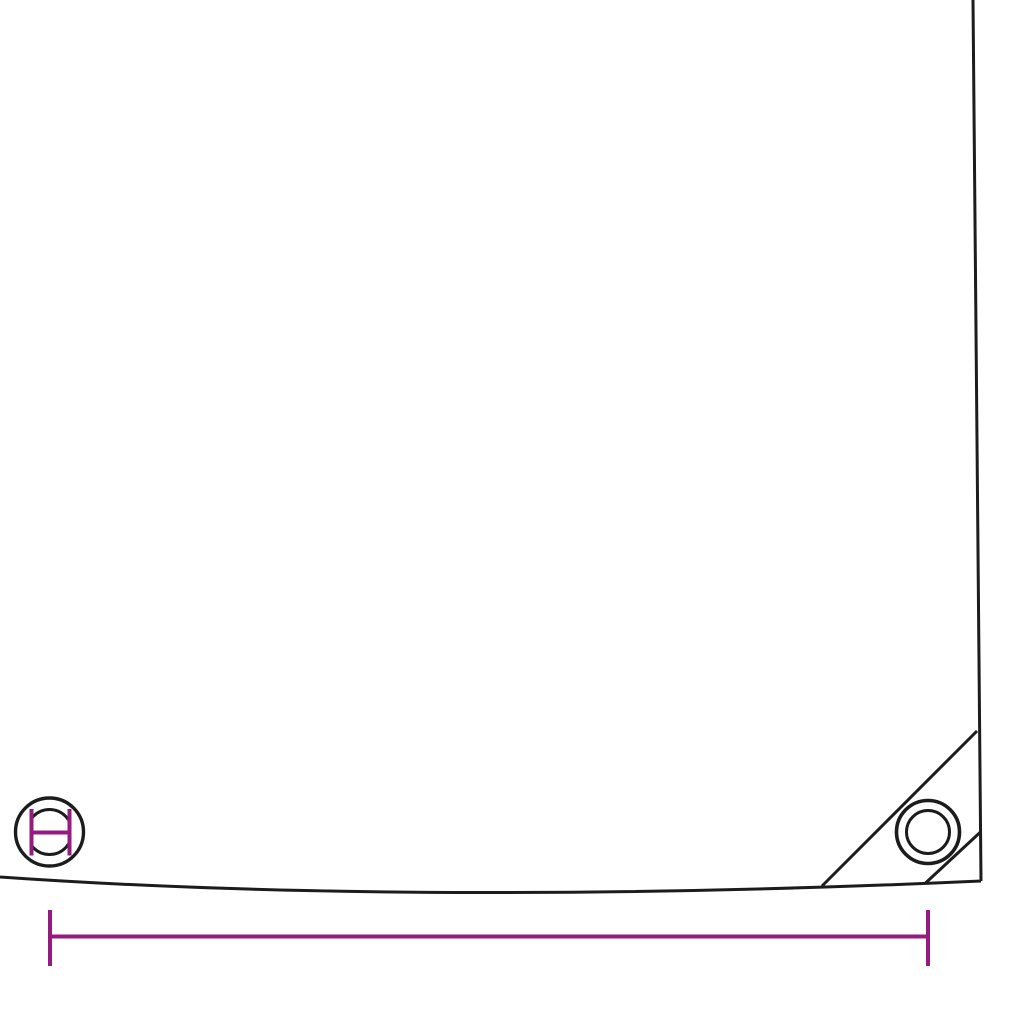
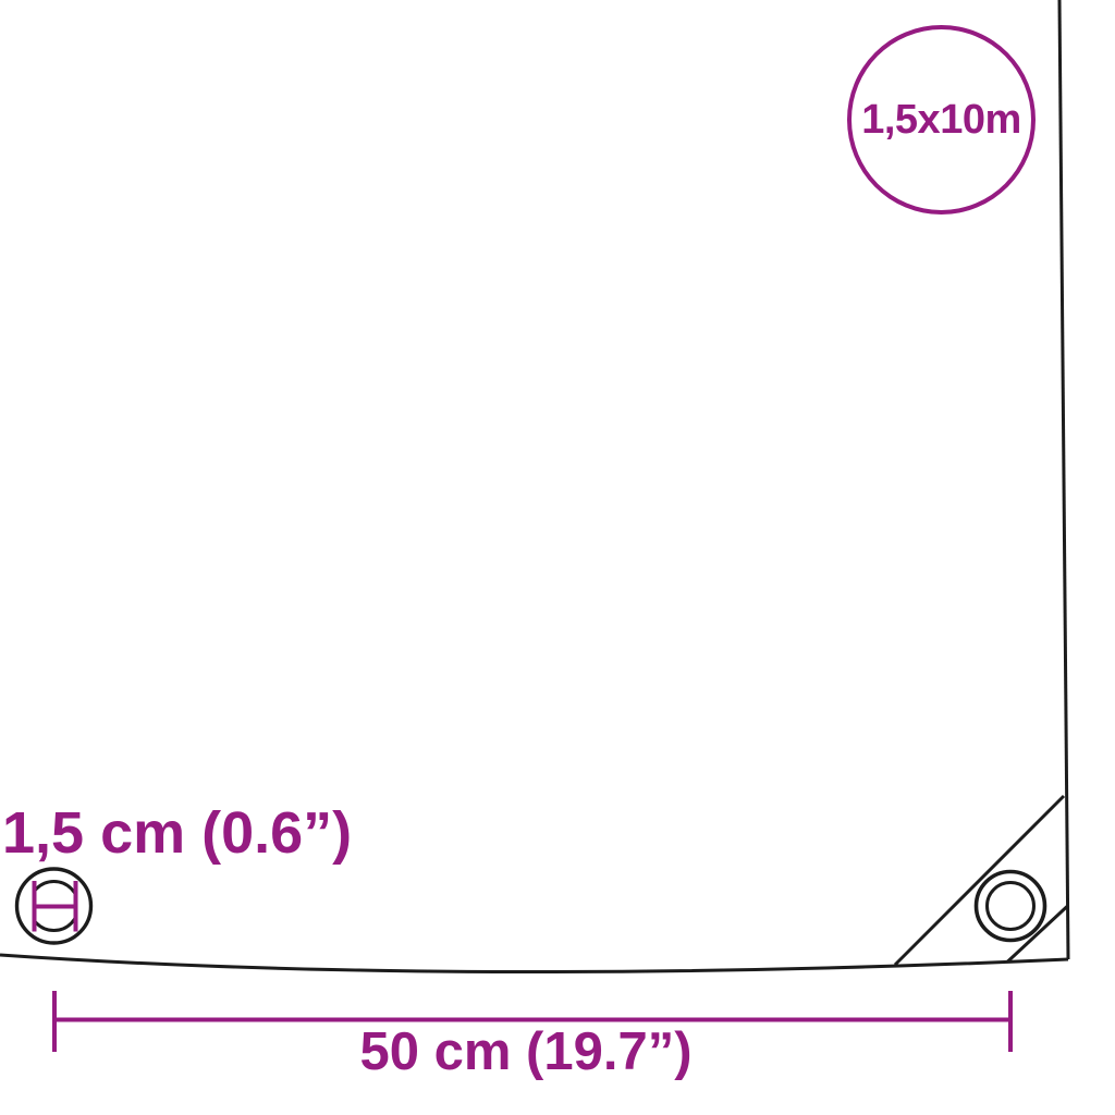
+ 1,5x10m
+ 1,5 cm (0.6”)
+ 50 cm (19.7”)
